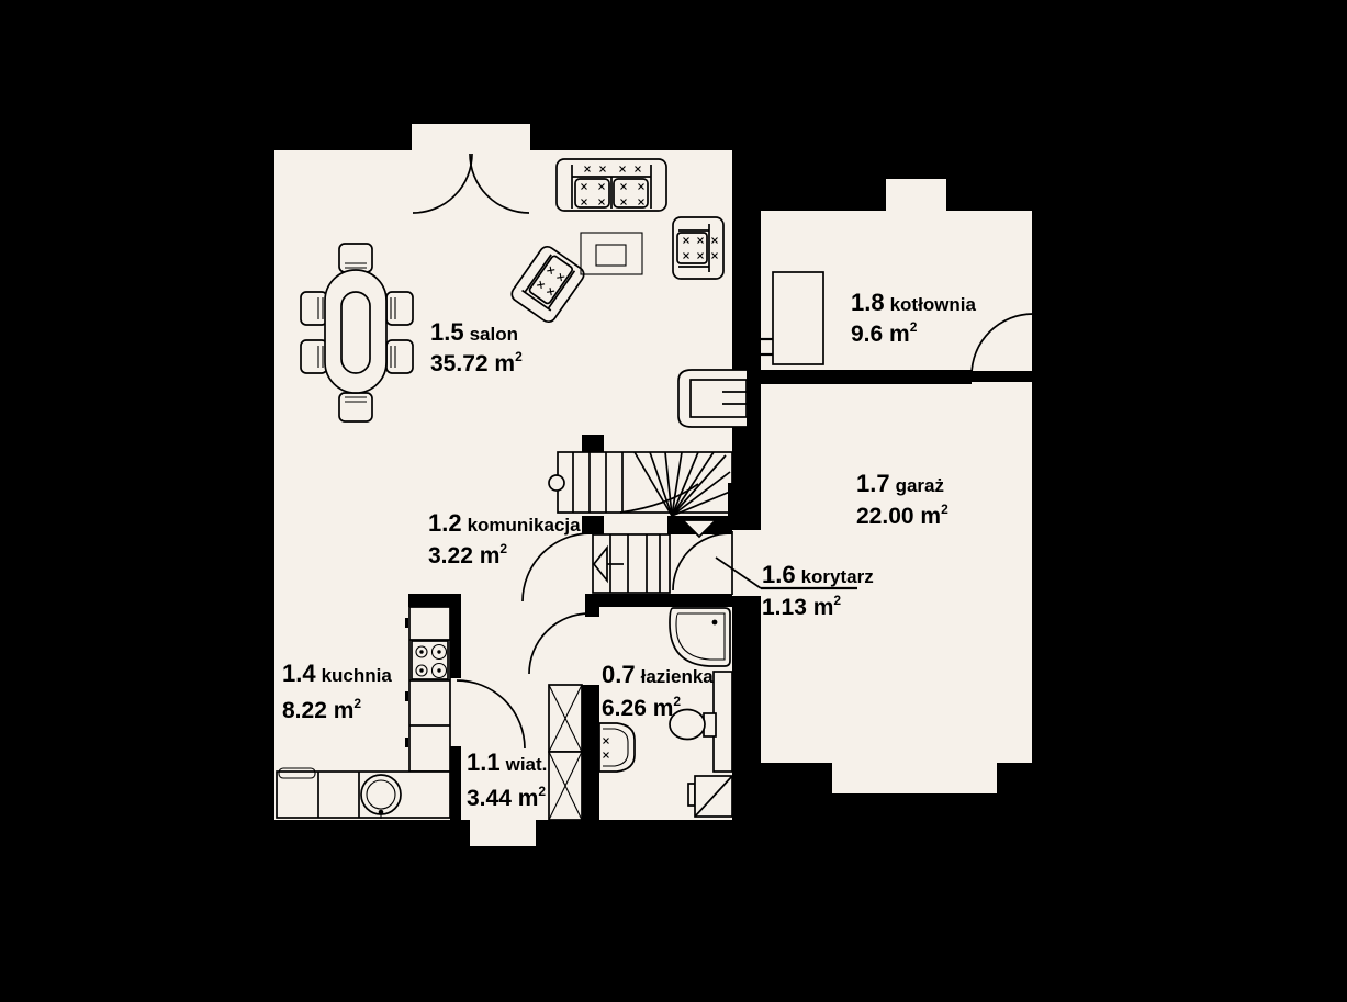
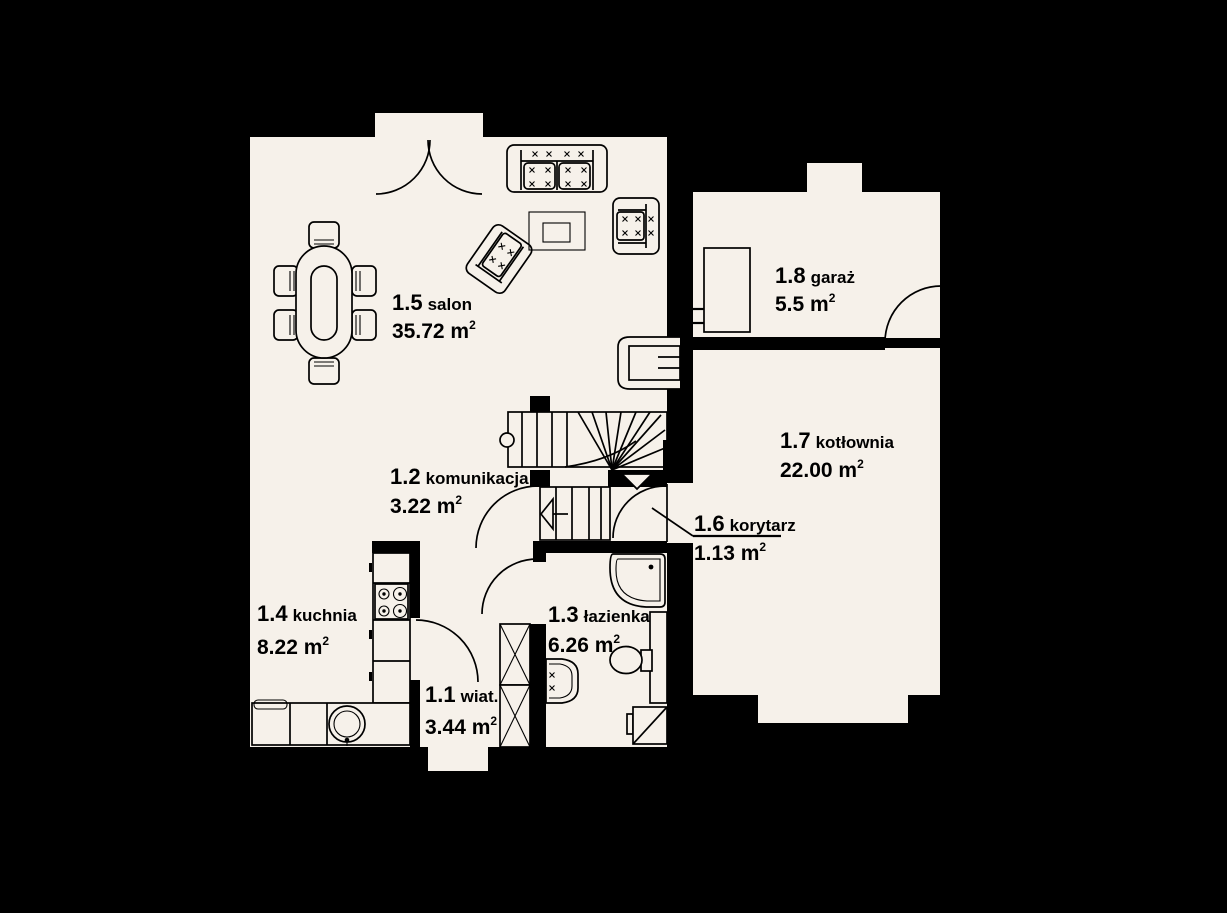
  1.5 salon
  35.72 m2
  1.2 komunikacja
  3.22 m2
  1.4 kuchnia
  8.22 m2
  1.1 wiat.
  3.44 m2
- 0.7 łazienka
+ 1.3 łazienka
  6.26 m2
  1.6 korytarz
  1.13 m2
- 1.7 garaż
+ 1.7 kotłownia
  22.00 m2
- 1.8 kotłownia
+ 1.8 garaż
- 9.6 m2
+ 5.5 m2
